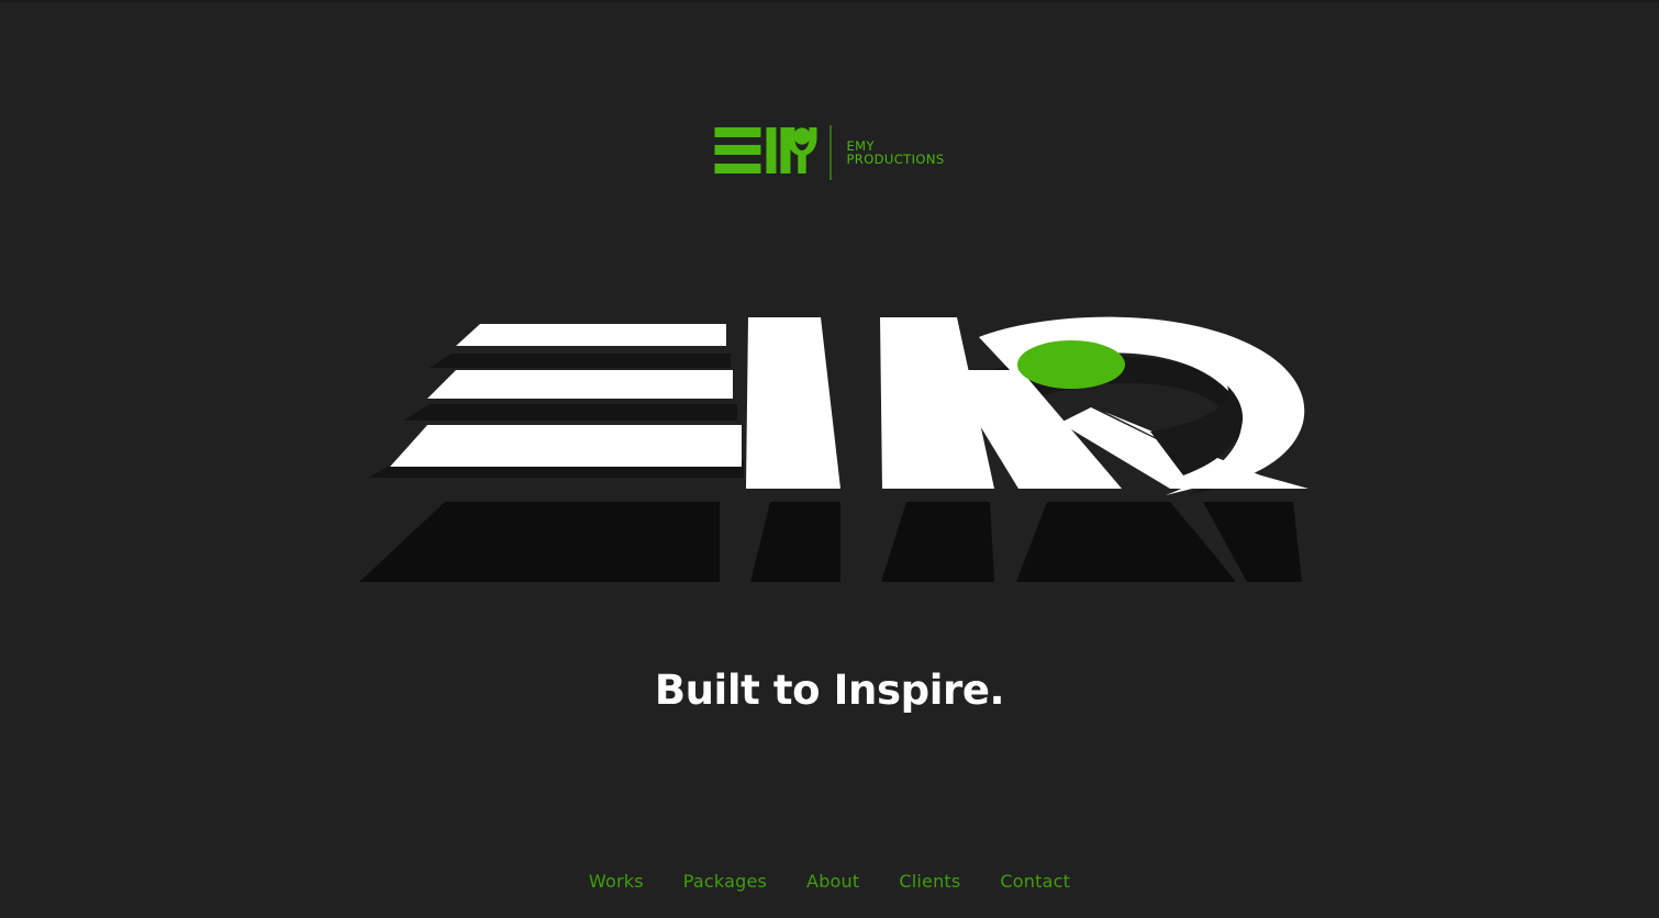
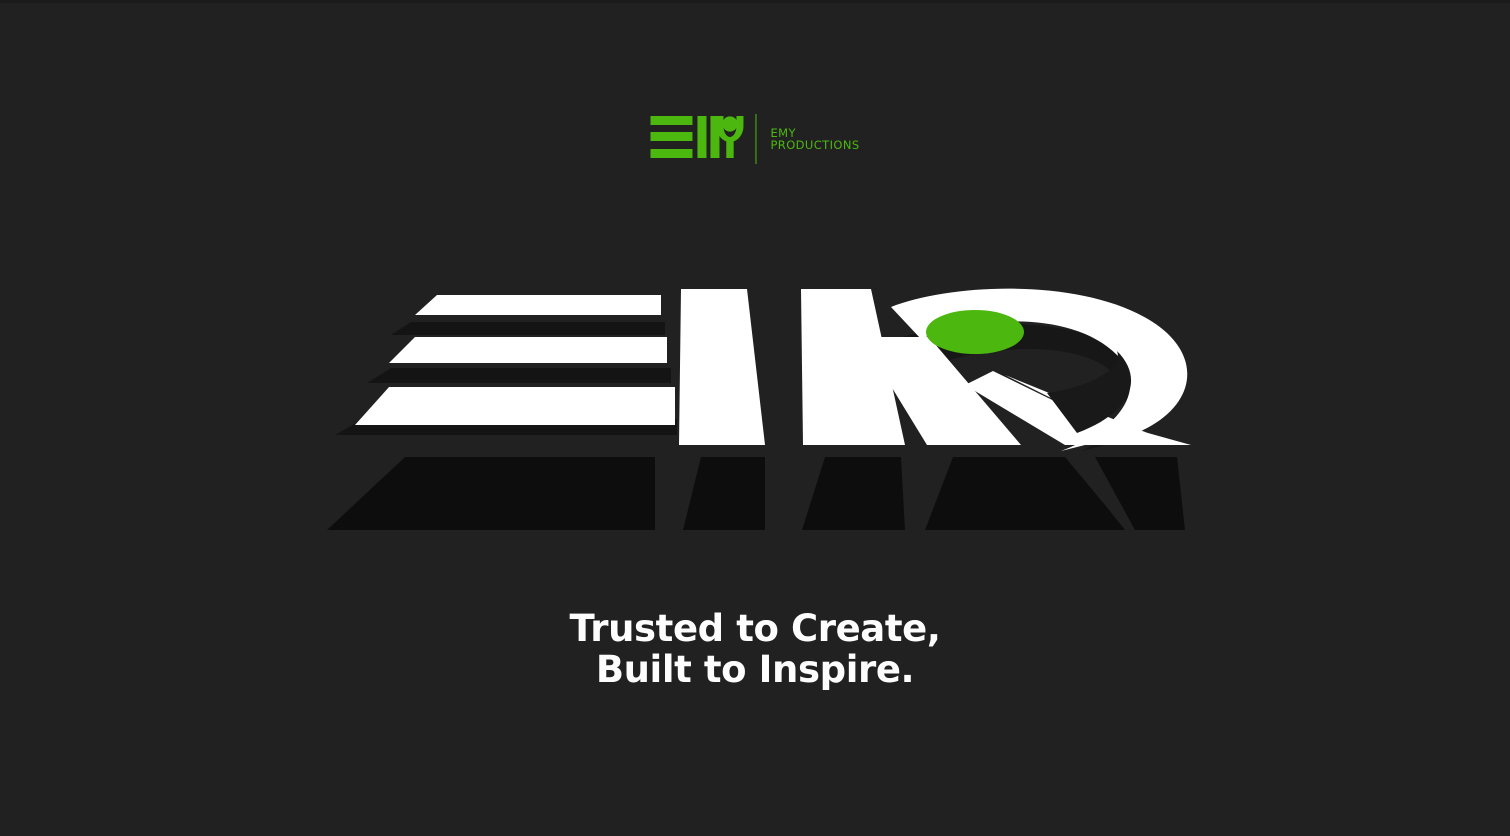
  EMY
  PRODUCTIONS
+ Trusted to Create,
  Built to Inspire.
- Works
- Packages
- About
- Clients
- Contact
